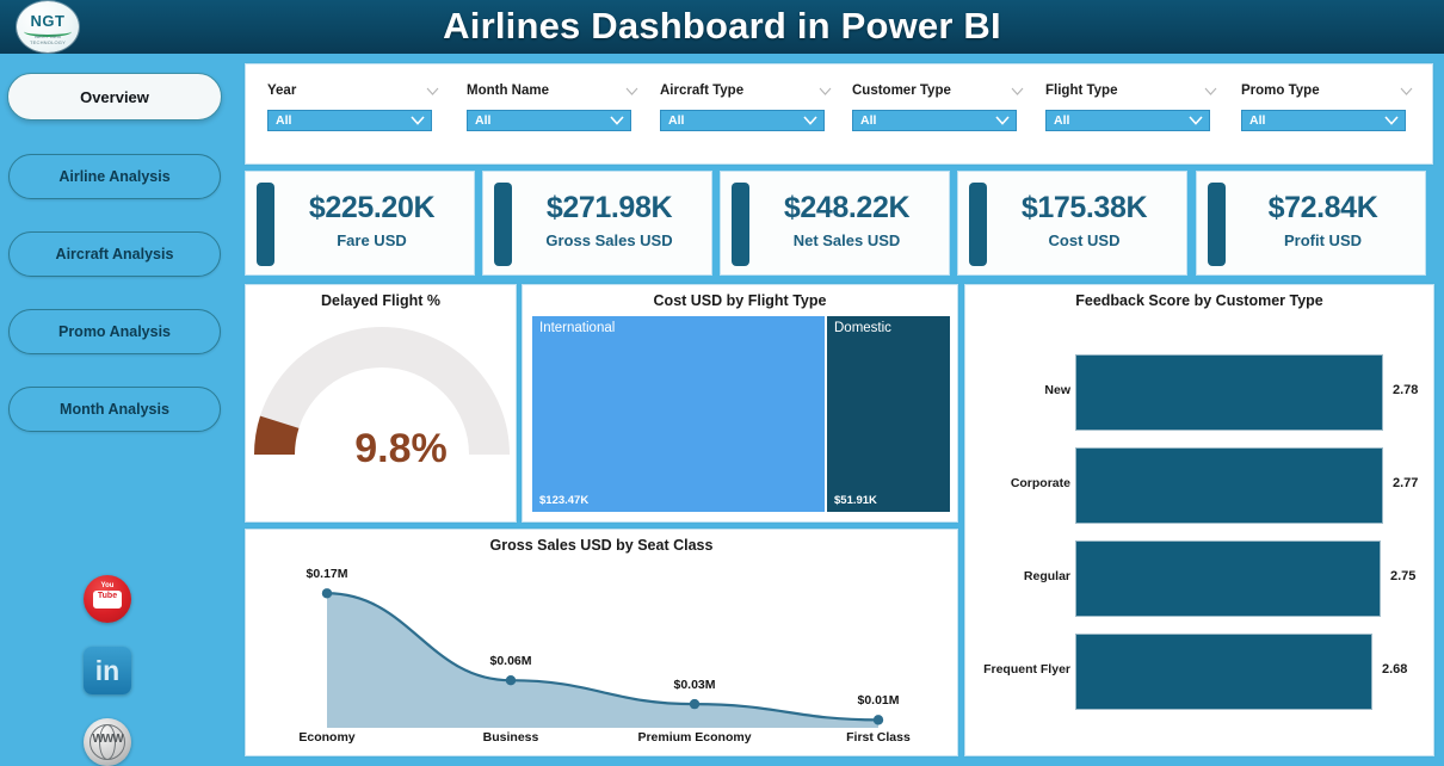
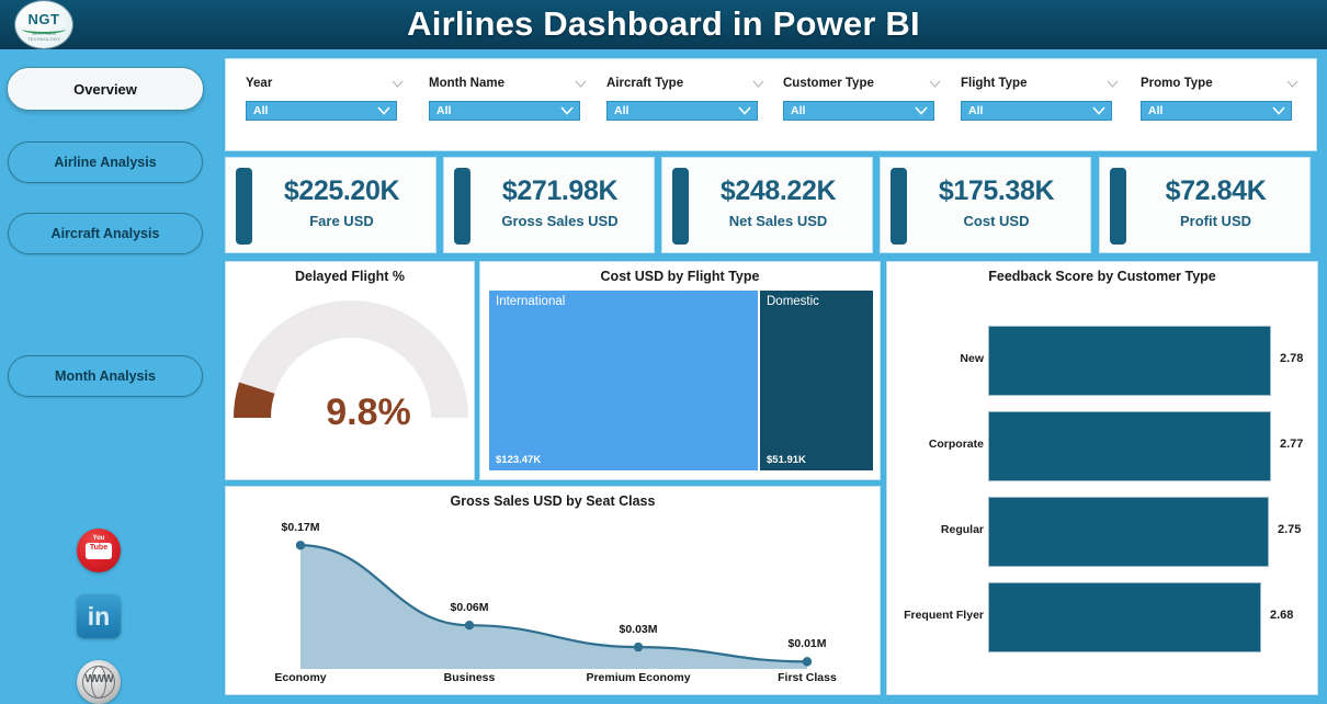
  NGT
  Airlines Dashboard in Power BI
  Overview
  Airline Analysis
  Aircraft Analysis
- Promo Analysis
  Month Analysis
  in
  WWW
  Year
  All
  Month Name
  All
  Aircraft Type
  All
  Customer Type
  All
  Flight Type
  All
  Promo Type
  All
  $225.20K
  Fare USD
  $271.98K
  Gross Sales USD
  $248.22K
  Net Sales USD
  $175.38K
  Cost USD
  $72.84K
  Profit USD
  Delayed Flight %
  9.8%
  Cost USD by Flight Type
  International
  $123.47K
  Domestic
  $51.91K
  Feedback Score by Customer Type
  New
  2.78
  Corporate
  2.77
  Regular
  2.75
  Frequent Flyer
  2.68
  Gross Sales USD by Seat Class
  $0.17M
  $0.06M
  $0.03M
  $0.01M
  Economy
  Business
  Premium Economy
  First Class
